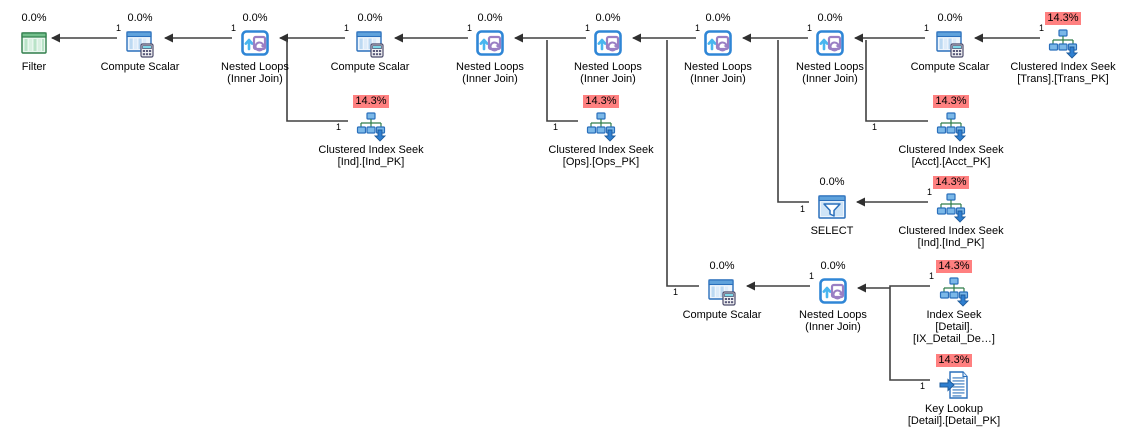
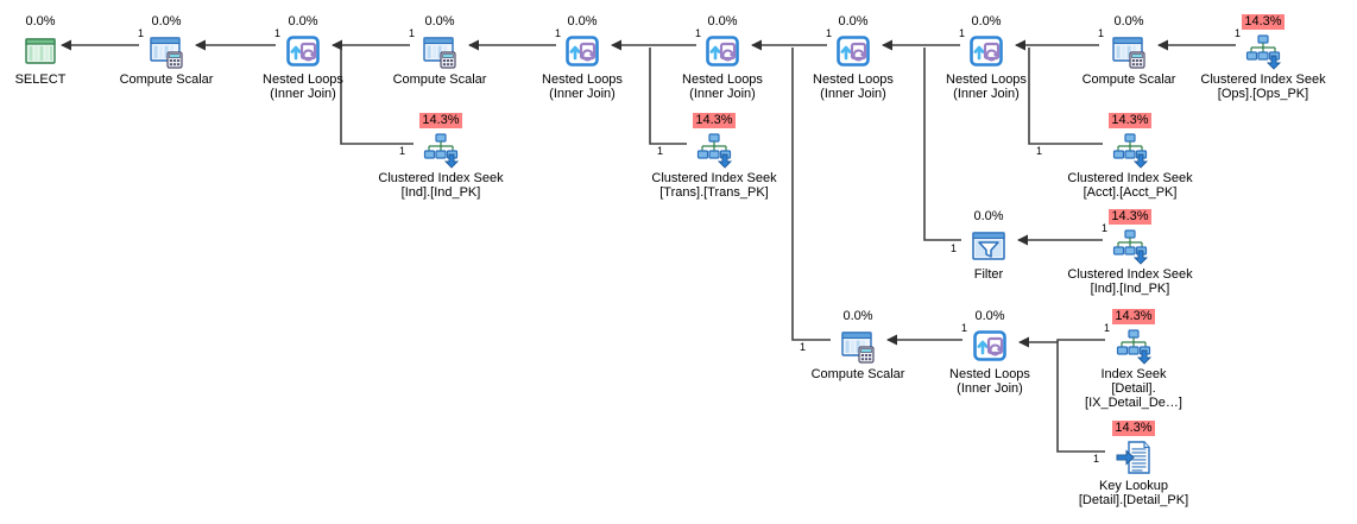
  0.0%
- Filter
+ SELECT
  0.0%
  Compute Scalar
  0.0%
  Nested Loops
  (Inner Join)
  0.0%
  Compute Scalar
  0.0%
  Nested Loops
  (Inner Join)
  0.0%
  Nested Loops
  (Inner Join)
  0.0%
  Nested Loops
  (Inner Join)
  0.0%
  Nested Loops
  (Inner Join)
  0.0%
  Compute Scalar
  14.3%
  Clustered Index Seek
- [Trans].[Trans_PK]
+ [Ops].[Ops_PK]
  14.3%
  Clustered Index Seek
  [Ind].[Ind_PK]
  14.3%
  Clustered Index Seek
- [Ops].[Ops_PK]
+ [Trans].[Trans_PK]
  14.3%
  Clustered Index Seek
  [Acct].[Acct_PK]
  0.0%
- SELECT
+ Filter
  14.3%
  Clustered Index Seek
  [Ind].[Ind_PK]
  0.0%
  Compute Scalar
  0.0%
  Nested Loops
  (Inner Join)
  14.3%
  Index Seek
  [Detail].
  [IX_Detail_De…]
  14.3%
  Key Lookup
  [Detail].[Detail_PK]
  1
  1
  1
  1
  1
  1
  1
  1
  1
  1
  1
  1
  1
  1
  1
  1
  1
  1
